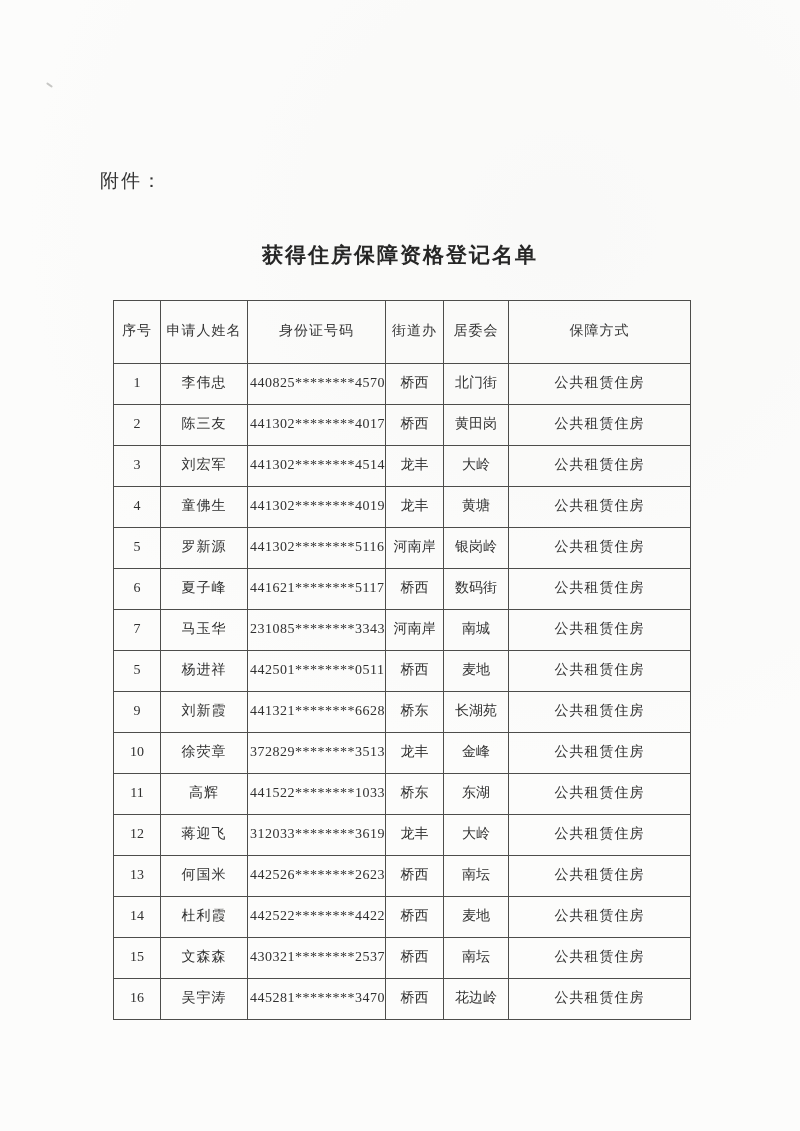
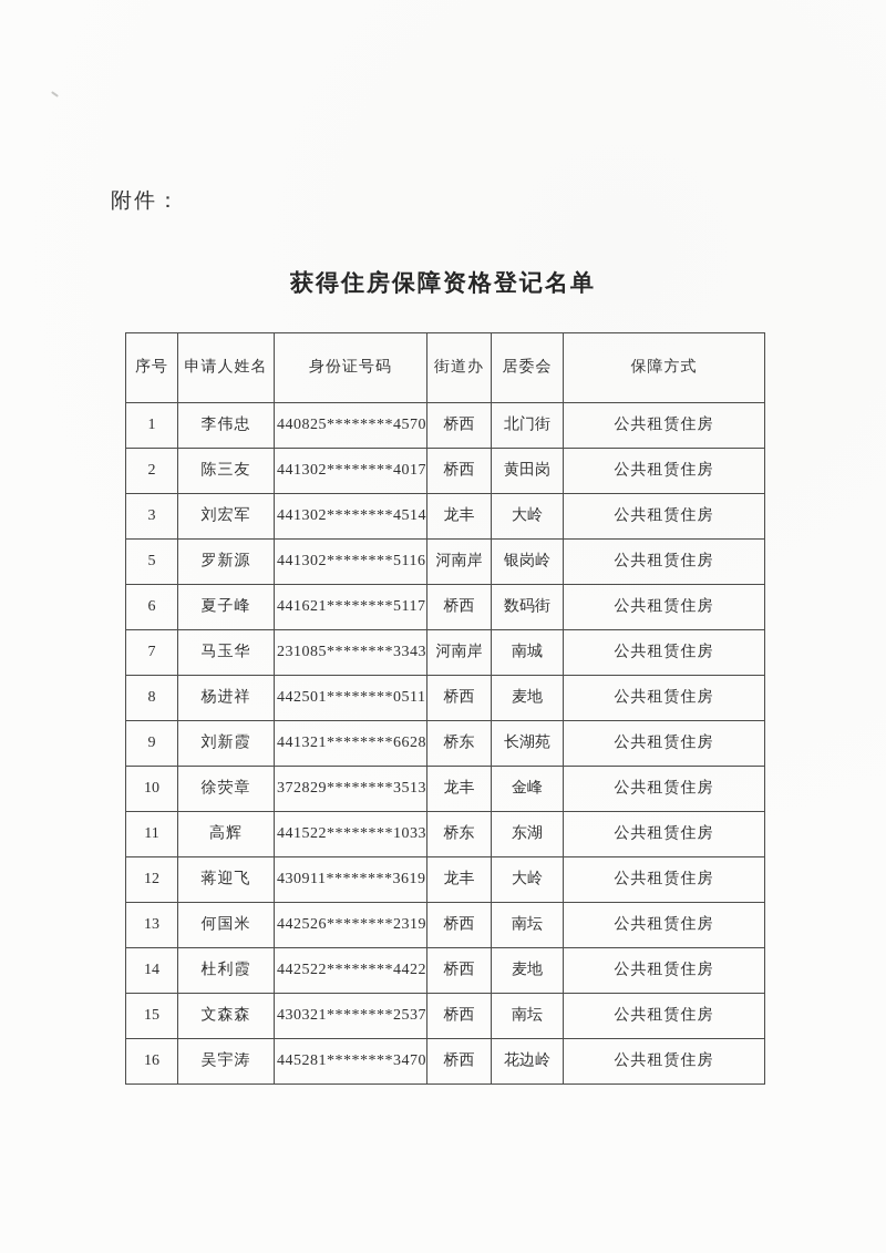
  附件：
  获得住房保障资格登记名单
  序号	申请人姓名	身份证号码	街道办	居委会	保障方式
  1	李伟忠	440825********4570	桥西	北门街	公共租赁住房
  2	陈三友	441302********4017	桥西	黄田岗	公共租赁住房
  3	刘宏军	441302********4514	龙丰	大岭	公共租赁住房
- 4	童佛生	441302********4019	龙丰	黄塘	公共租赁住房
  5	罗新源	441302********5116	河南岸	银岗岭	公共租赁住房
  6	夏子峰	441621********5117	桥西	数码街	公共租赁住房
  7	马玉华	231085********3343	河南岸	南城	公共租赁住房
- 5	杨进祥	442501********0511	桥西	麦地	公共租赁住房
+ 8	杨进祥	442501********0511	桥西	麦地	公共租赁住房
  9	刘新霞	441321********6628	桥东	长湖苑	公共租赁住房
  10	徐荧章	372829********3513	龙丰	金峰	公共租赁住房
  11	高辉	441522********1033	桥东	东湖	公共租赁住房
- 12	蒋迎飞	312033********3619	龙丰	大岭	公共租赁住房
+ 12	蒋迎飞	430911********3619	龙丰	大岭	公共租赁住房
- 13	何国米	442526********2623	桥西	南坛	公共租赁住房
+ 13	何国米	442526********2319	桥西	南坛	公共租赁住房
  14	杜利霞	442522********4422	桥西	麦地	公共租赁住房
  15	文森森	430321********2537	桥西	南坛	公共租赁住房
  16	吴宇涛	445281********3470	桥西	花边岭	公共租赁住房
